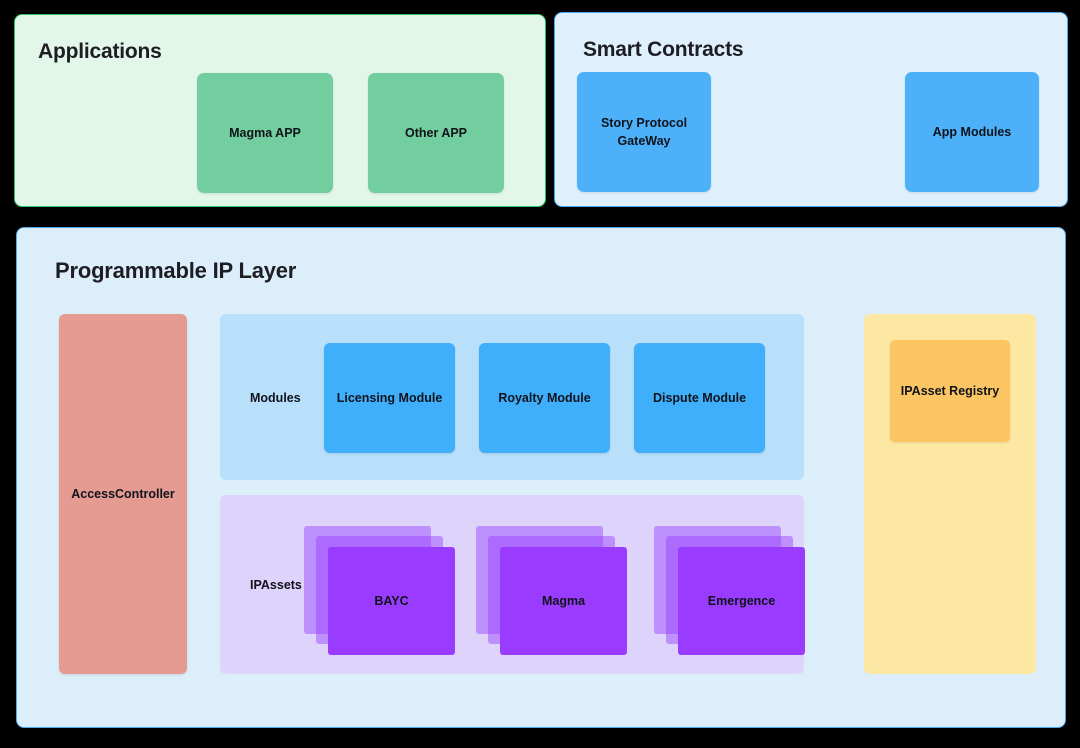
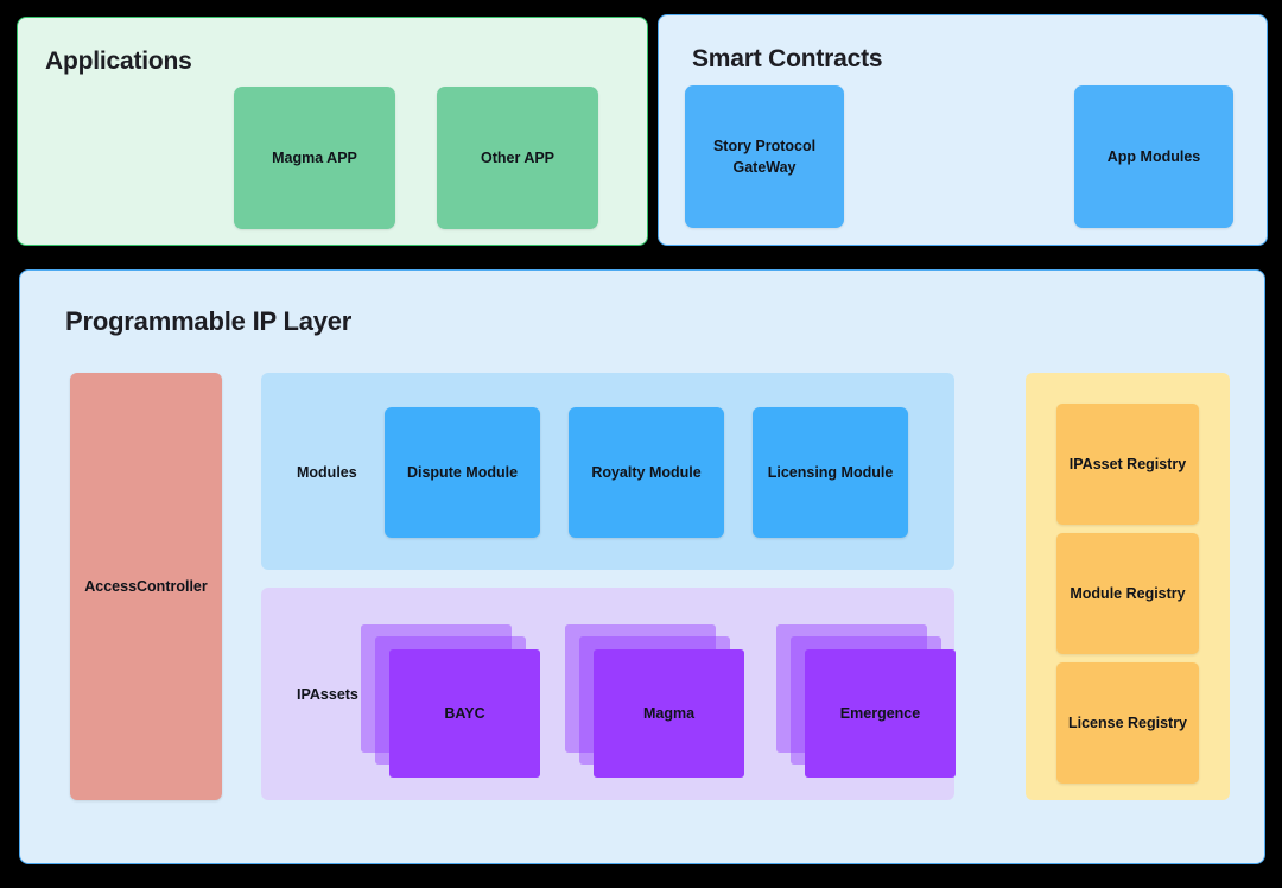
  Applications
  Magma APP
  Other APP
  Smart Contracts
  Story Protocol GateWay
  App Modules
  Programmable IP Layer
  AccessController
  Modules
- Licensing Module
+ Dispute Module
  Royalty Module
- Dispute Module
+ Licensing Module
  IPAssets
  BAYC
  Magma
  Emergence
  IPAsset Registry
+ Module Registry
+ License Registry
